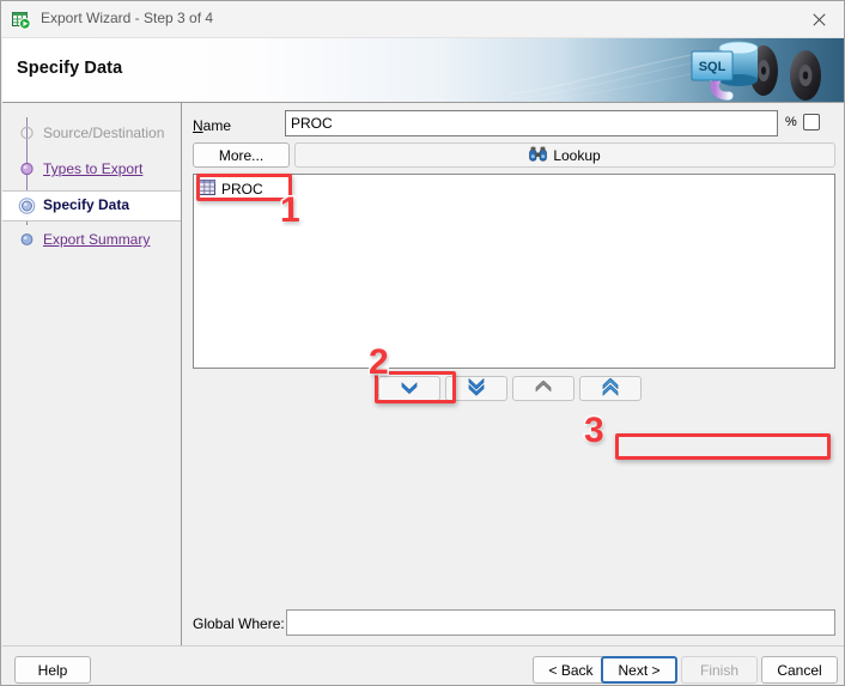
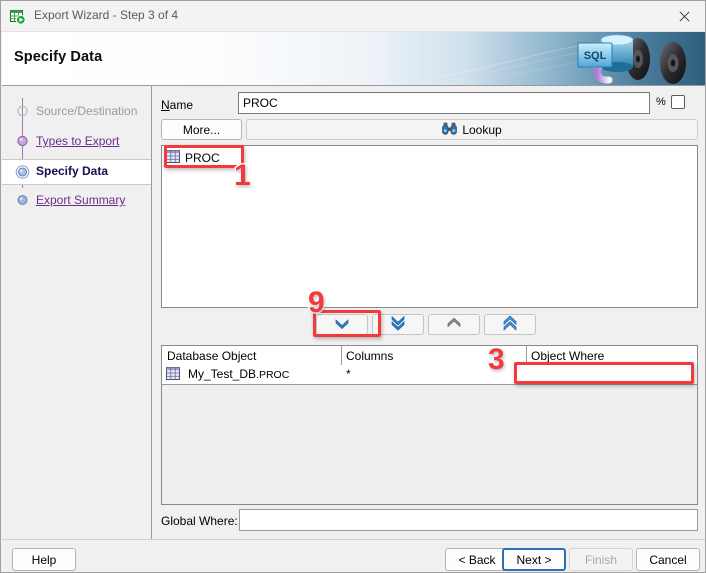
  Export Wizard - Step 3 of 4
  Specify Data
  SQL
  Source/Destination
  Types to Export
  Specify Data
  Export Summary
  Name
  PROC
  %
  More...
  Lookup
  PROC
+ Database Object
+ Columns
+ Object Where
+ My_Test_DB.PROC
+ *
  Global Where:
  Help
  < Back
  Next >
  Finish
  Cancel
  1
- 2
+ 9
  3
